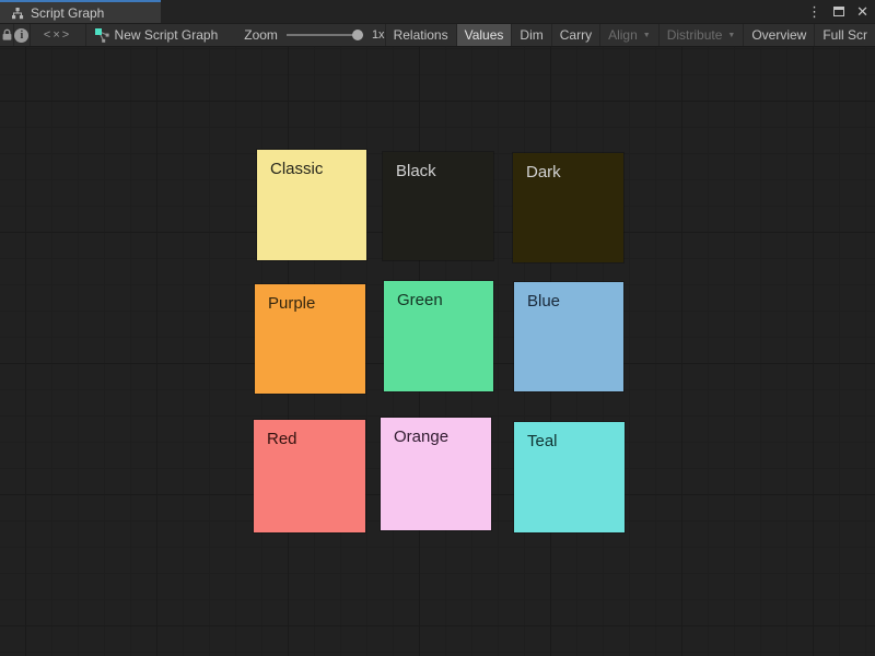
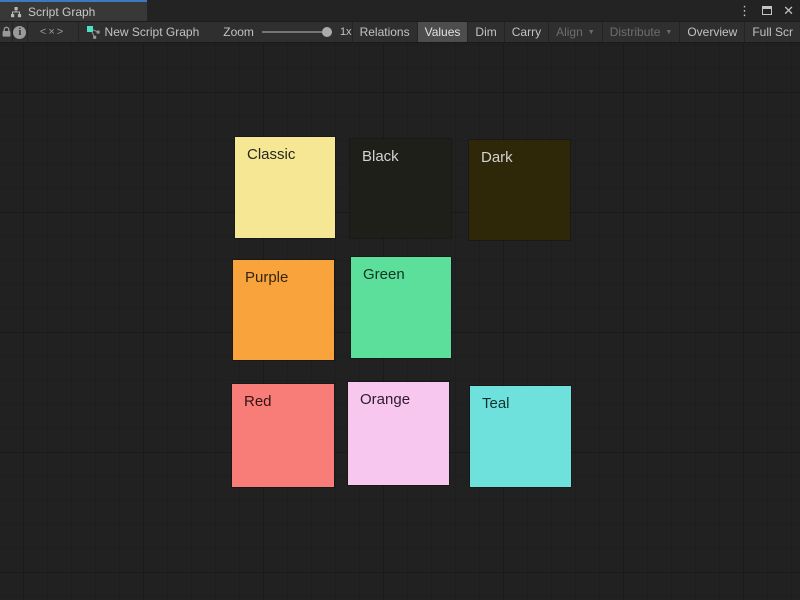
  Script Graph
  ⋮
  ✕
  i
  <×>
  New Script Graph
  Zoom
  1x
  Relations
  Values
  Dim
  Carry
  Align
  Distribute
  Overview
  Full Scr
  Classic
  Black
  Dark
  Purple
  Green
- Blue
  Red
  Orange
  Teal
